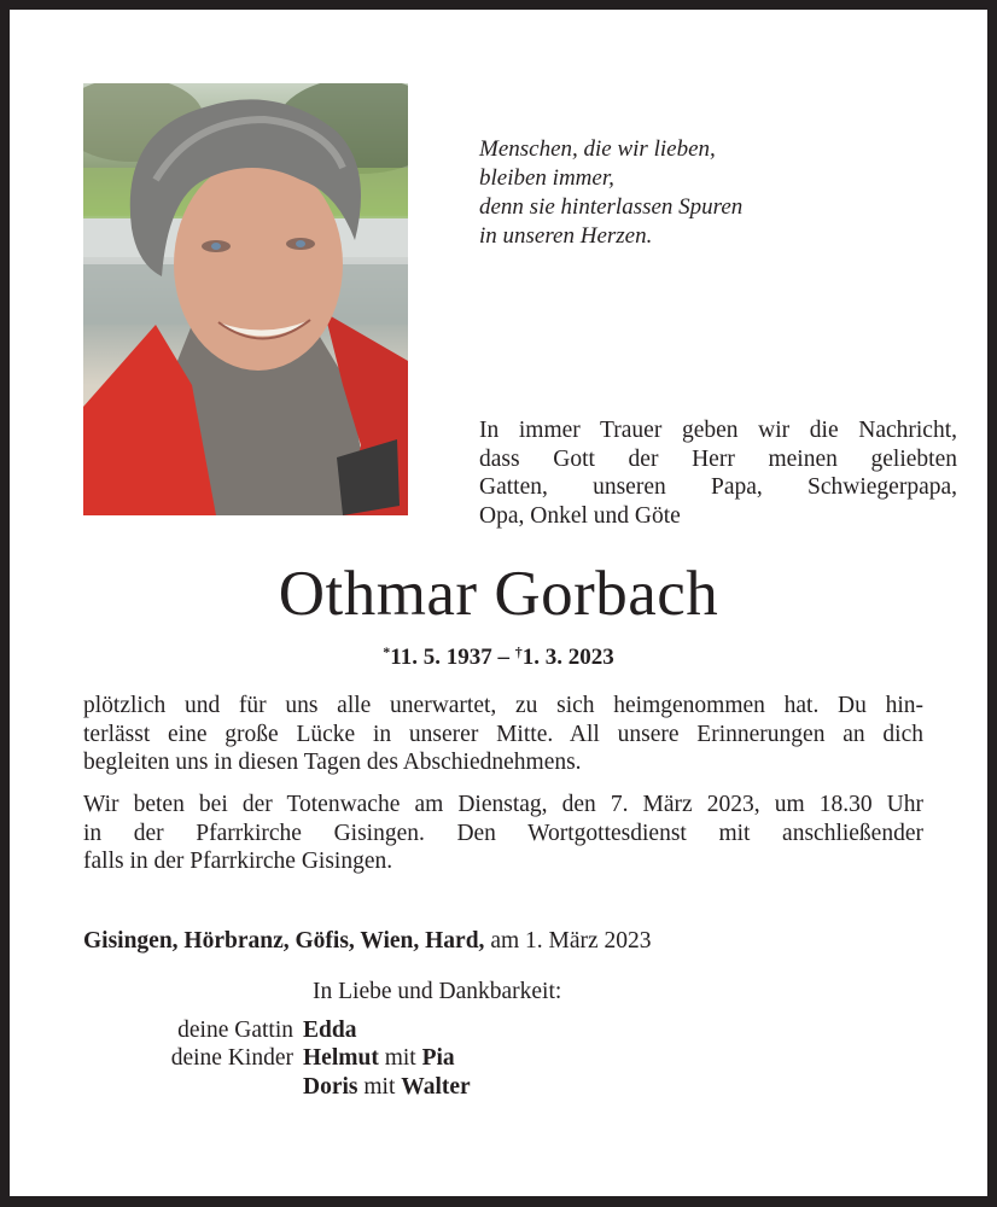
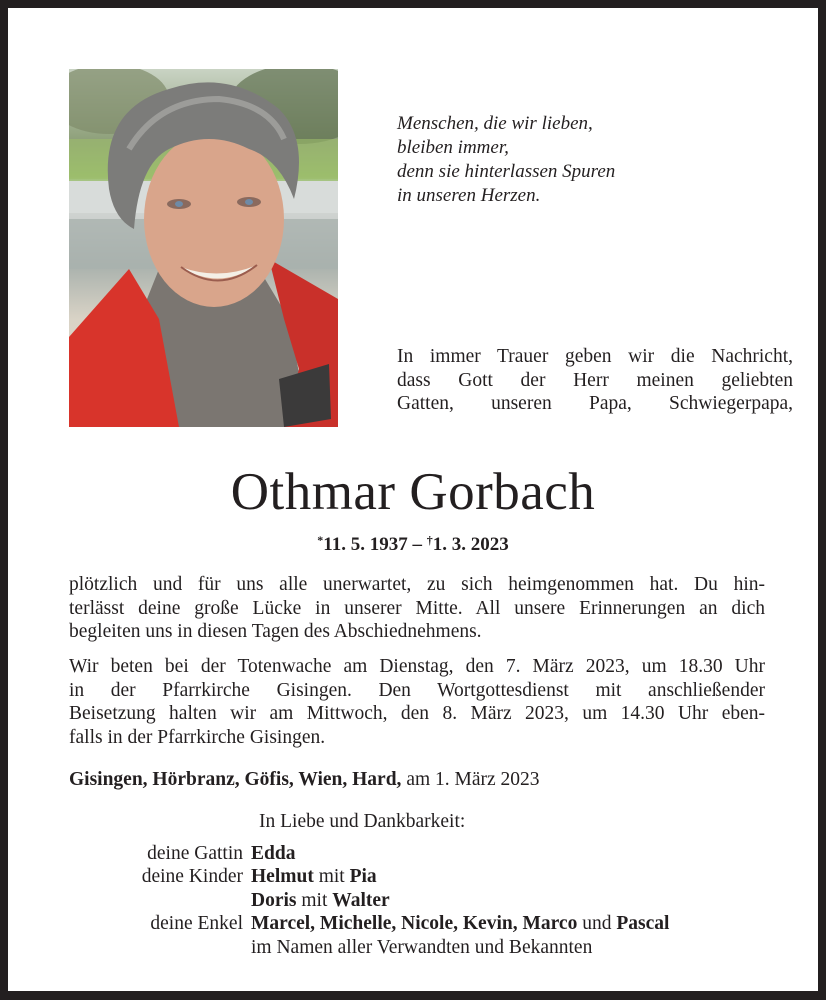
  Menschen, die wir lieben,
  bleiben immer,
  denn sie hinterlassen Spuren
  in unseren Herzen.
  In immer Trauer geben wir die Nachricht,
  dass Gott der Herr meinen geliebten
  Gatten, unseren Papa, Schwiegerpapa,
- Opa, Onkel und Göte
  Othmar Gorbach
  *11. 5. 1937 – †1. 3. 2023
  plötzlich und für uns alle unerwartet, zu sich heimgenommen hat. Du hin-
- terlässt eine große Lücke in unserer Mitte. All unsere Erinnerungen an dich
+ terlässt deine große Lücke in unserer Mitte. All unsere Erinnerungen an dich
  begleiten uns in diesen Tagen des Abschiednehmens.
  Wir beten bei der Totenwache am Dienstag, den 7. März 2023, um 18.30 Uhr
  in der Pfarrkirche Gisingen. Den Wortgottesdienst mit anschließender
+ Beisetzung halten wir am Mittwoch, den 8. März 2023, um 14.30 Uhr eben-
  falls in der Pfarrkirche Gisingen.
  Gisingen, Hörbranz, Göfis, Wien, Hard, am 1. März 2023
  In Liebe und Dankbarkeit:
  deine Gattin
  Edda
  deine Kinder
  Helmut mit Pia
  Doris mit Walter
+ deine Enkel
+ Marcel, Michelle, Nicole, Kevin, Marco und Pascal
+ im Namen aller Verwandten und Bekannten
